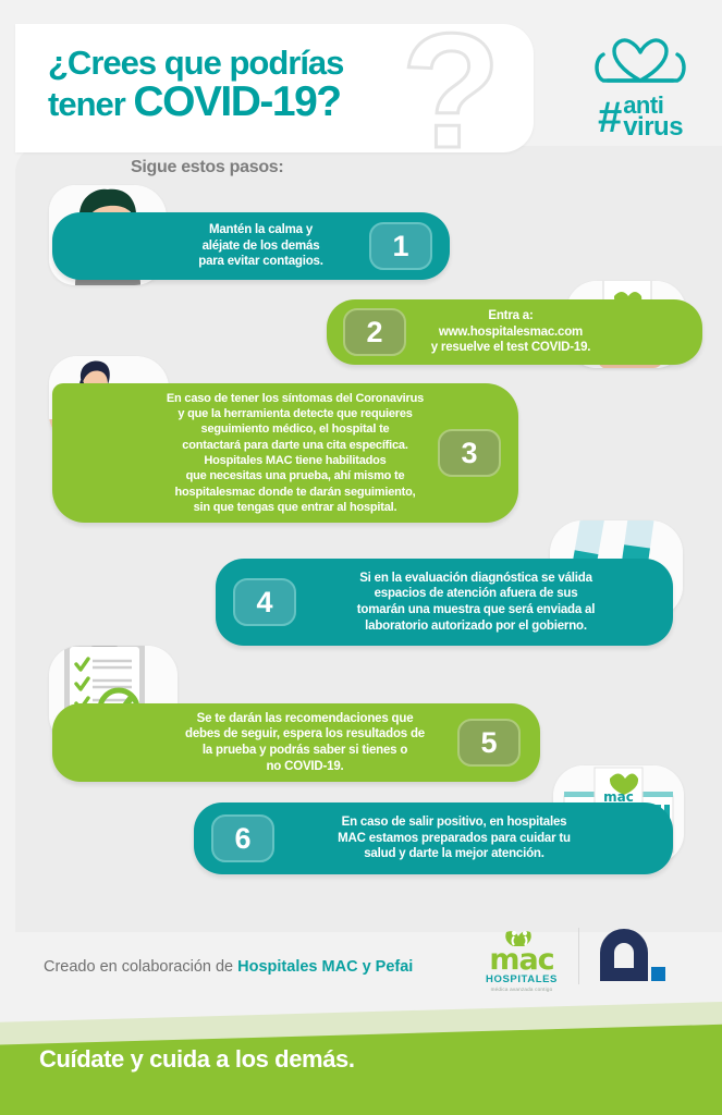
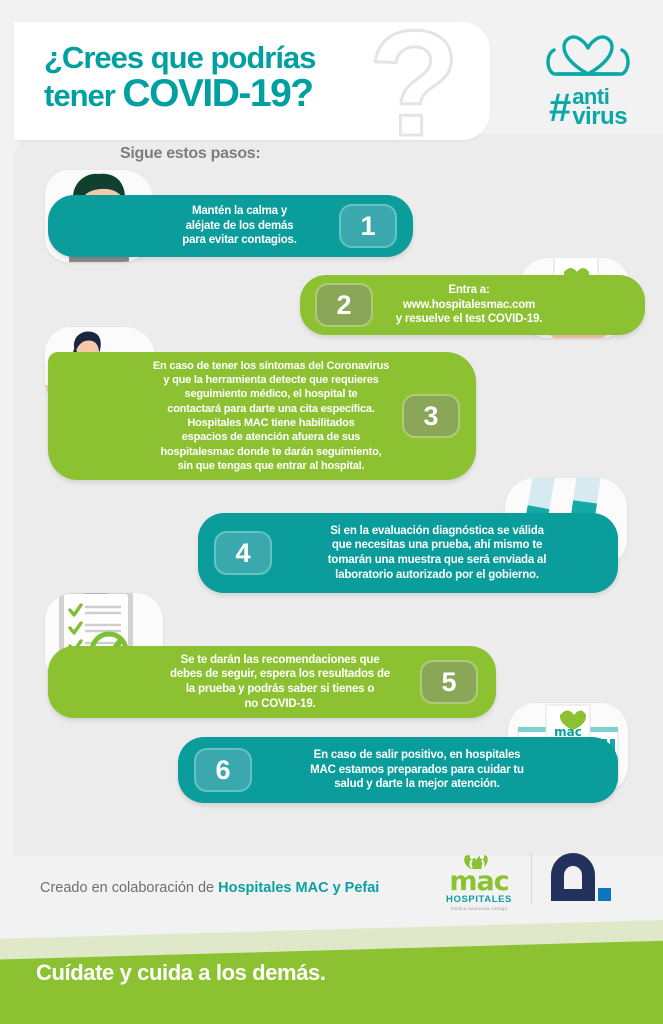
  ?
  ¿Crees que podrías
  tener COVID-19?
  #
  anti
  virus
  Sigue estos pasos:
  Mantén la calma y
  aléjate de los demás
  para evitar contagios.
  1
  2
  Entra a:
  www.hospitalesmac.com
  y resuelve el test COVID-19.
  En caso de tener los síntomas del Coronavirus
  y que la herramienta detecte que requieres
  seguimiento médico, el hospital te
  contactará para darte una cita específica.
  Hospitales MAC tiene habilitados
- que necesitas una prueba, ahí mismo te
+ espacios de atención afuera de sus
  hospitalesmac donde te darán seguimiento,
  sin que tengas que entrar al hospital.
  3
  4
  Si en la evaluación diagnóstica se válida
- espacios de atención afuera de sus
+ que necesitas una prueba, ahí mismo te
  tomarán una muestra que será enviada al
  laboratorio autorizado por el gobierno.
  Se te darán las recomendaciones que
  debes de seguir, espera los resultados de
  la prueba y podrás saber si tienes o
  no COVID-19.
  5
  mac
  6
  En caso de salir positivo, en hospitales
  MAC estamos preparados para cuidar tu
  salud y darte la mejor atención.
  Creado en colaboración de Hospitales MAC y Pefai
  mac
  HOSPITALES
  Cuídate y cuida a los demás.
